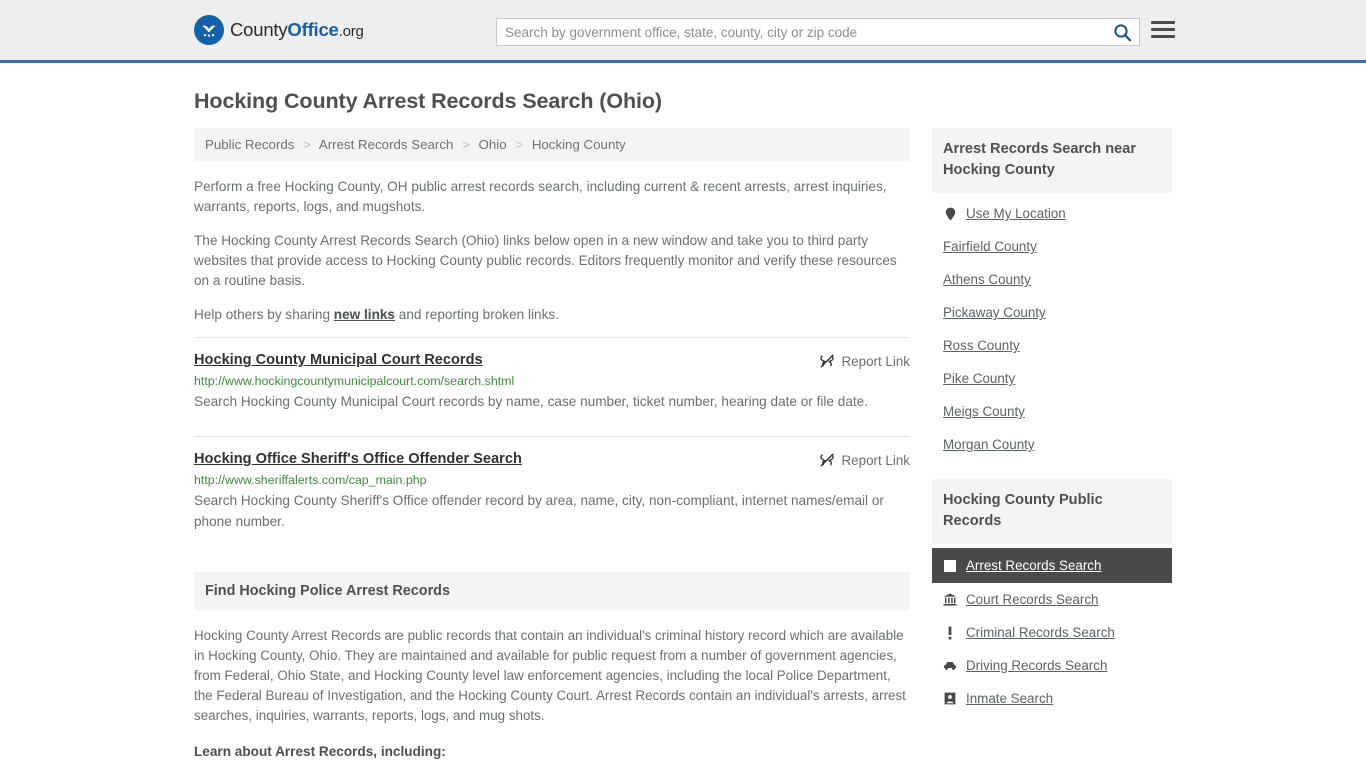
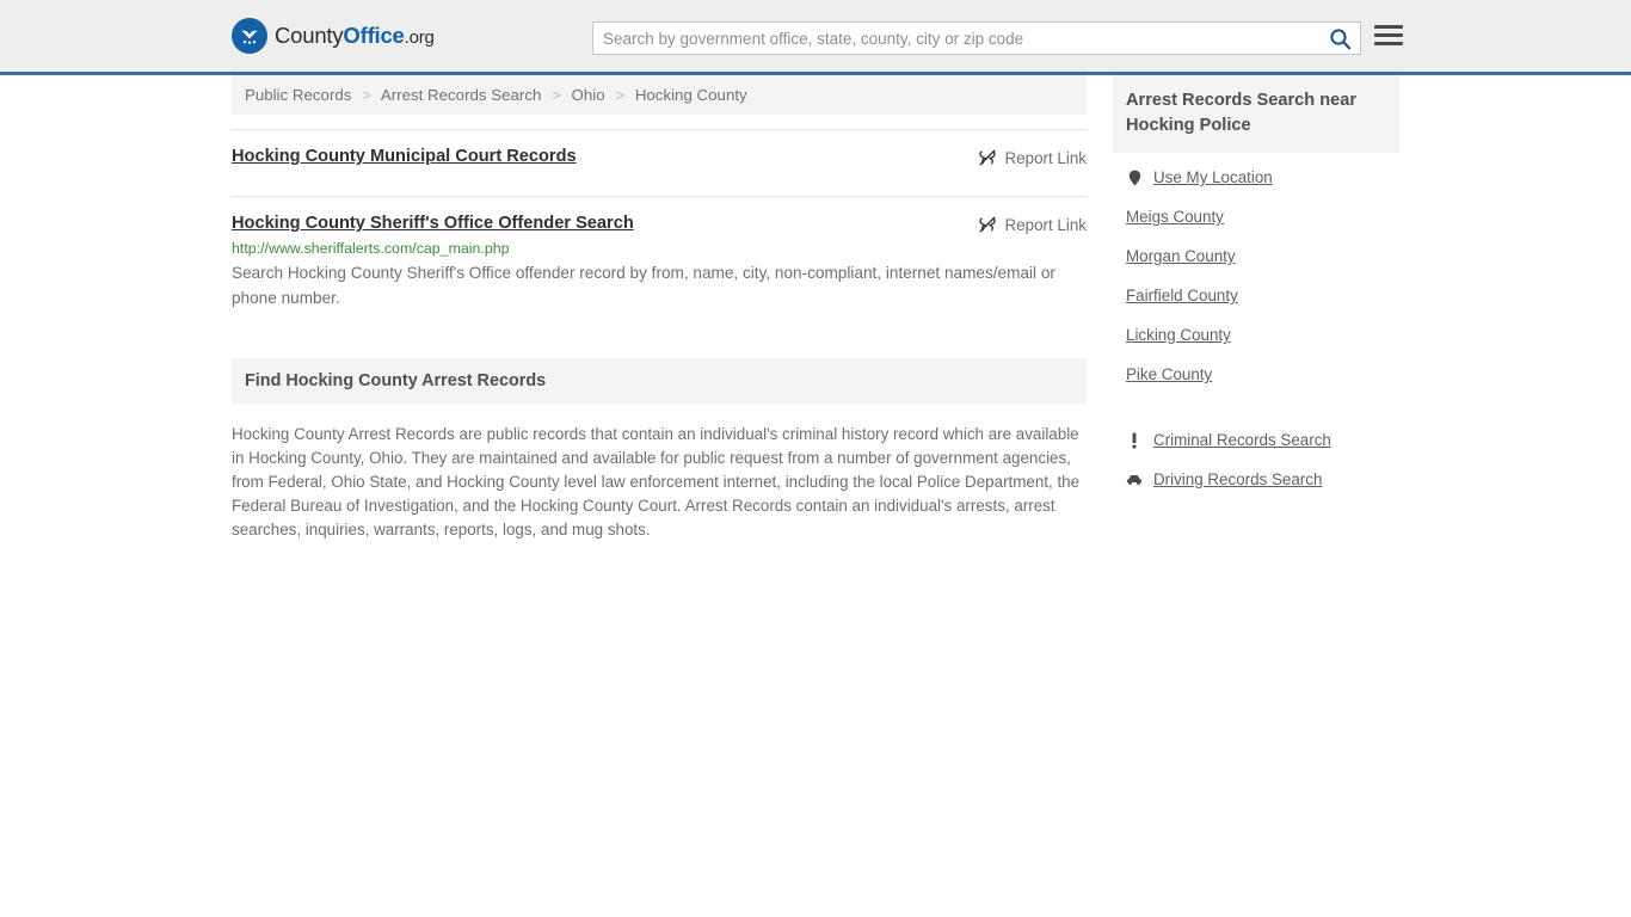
  CountyOffice.org
  Search by government office, state, county, city or zip code
- Hocking County Arrest Records Search (Ohio)
  Public Records > Arrest Records Search > Ohio > Hocking County
- Perform a free Hocking County, OH public arrest records search, including current & recent arrests, arrest inquiries, warrants, reports, logs, and mugshots.
- The Hocking County Arrest Records Search (Ohio) links below open in a new window and take you to third party websites that provide access to Hocking County public records. Editors frequently monitor and verify these resources on a routine basis.
- Help others by sharing new links and reporting broken links.
  Hocking County Municipal Court Records
  Report Link
- http://www.hockingcountymunicipalcourt.com/search.shtml
- Search Hocking County Municipal Court records by name, case number, ticket number, hearing date or file date.
- Hocking Office Sheriff's Office Offender Search
+ Hocking County Sheriff's Office Offender Search
  Report Link
  http://www.sheriffalerts.com/cap_main.php
- Search Hocking County Sheriff's Office offender record by area, name, city, non-compliant, internet names/email or phone number.
+ Search Hocking County Sheriff's Office offender record by from, name, city, non-compliant, internet names/email or phone number.
- Find Hocking Police Arrest Records
+ Find Hocking County Arrest Records
- Hocking County Arrest Records are public records that contain an individual's criminal history record which are available in Hocking County, Ohio. They are maintained and available for public request from a number of government agencies, from Federal, Ohio State, and Hocking County level law enforcement agencies, including the local Police Department, the Federal Bureau of Investigation, and the Hocking County Court. Arrest Records contain an individual's arrests, arrest searches, inquiries, warrants, reports, logs, and mug shots.
+ Hocking County Arrest Records are public records that contain an individual's criminal history record which are available in Hocking County, Ohio. They are maintained and available for public request from a number of government agencies, from Federal, Ohio State, and Hocking County level law enforcement internet, including the local Police Department, the Federal Bureau of Investigation, and the Hocking County Court. Arrest Records contain an individual's arrests, arrest searches, inquiries, warrants, reports, logs, and mug shots.
- Learn about Arrest Records, including:
- Arrest Records Search near Hocking County
+ Arrest Records Search near Hocking Police
  Use My Location
- Fairfield County
+ Meigs County
- Athens County
- Pickaway County
- Ross County
- Pike County
+ Morgan County
- Meigs County
+ Fairfield County
+ Licking County
- Morgan County
+ Pike County
- Hocking County Public Records
- Arrest Records Search
- Court Records Search
  Criminal Records Search
  Driving Records Search
- Inmate Search
